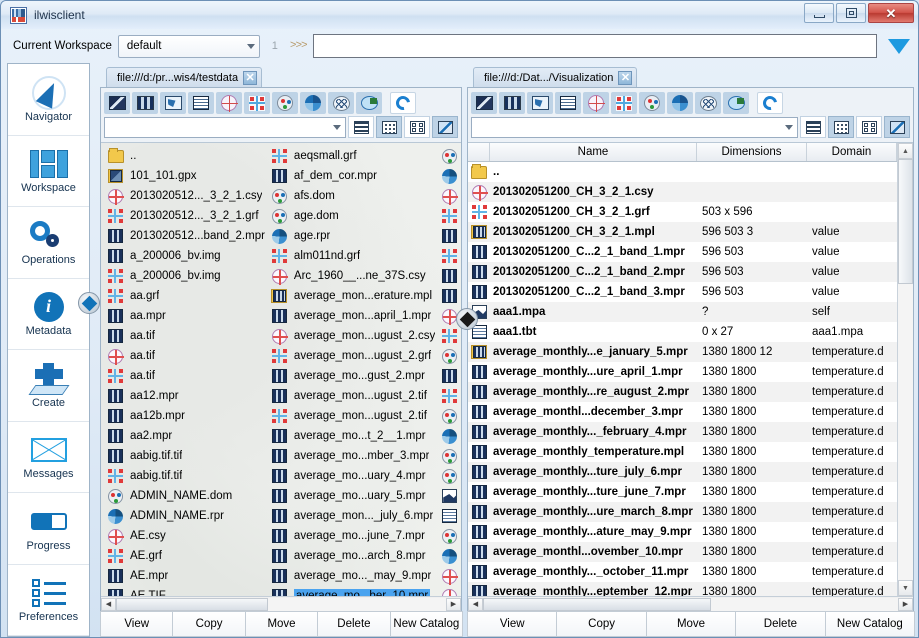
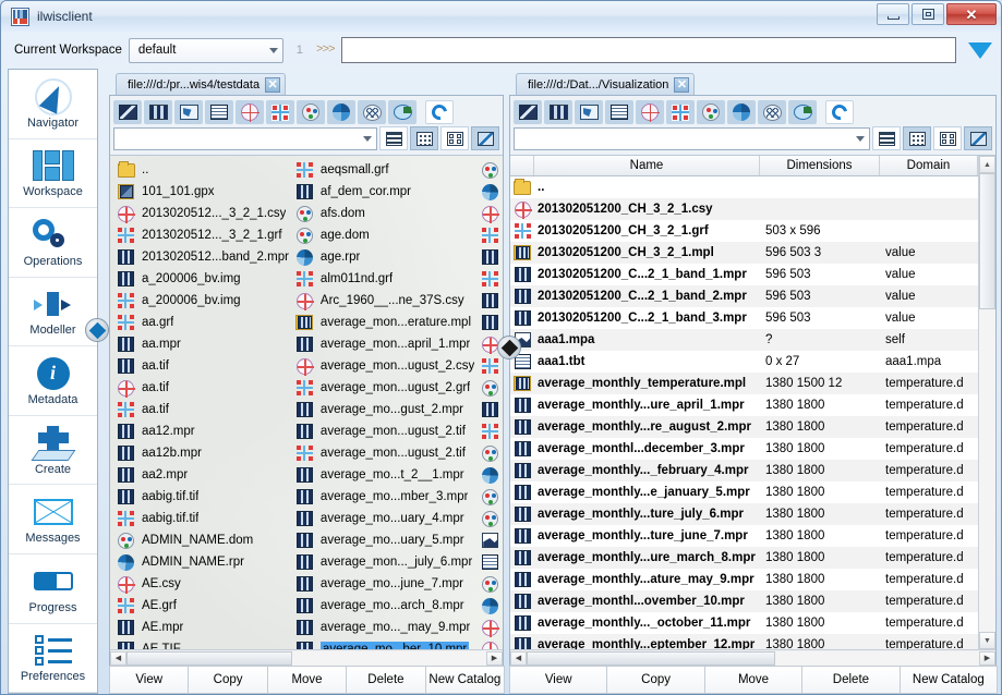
  ilwisclient
  ✕
  Current Workspace
  default
  1
  >>>
  Navigator
  Workspace
  Operations
+ Modeller
  i
  Metadata
  Create
  Messages
  Progress
  Preferences
  file:///d:/pr...wis4/testdata
  ✕
  ..
  101_101.gpx
  2013020512..._3_2_1.csy
  2013020512..._3_2_1.grf
  2013020512...band_2.mpr
  a_200006_bv.img
  a_200006_bv.img
  aa.grf
  aa.mpr
  aa.tif
  aa.tif
  aa.tif
  aa12.mpr
  aa12b.mpr
  aa2.mpr
  aabig.tif.tif
  aabig.tif.tif
  ADMIN_NAME.dom
  ADMIN_NAME.rpr
  AE.csy
  AE.grf
  AE.mpr
  aeqsmall.grf
  af_dem_cor.mpr
  afs.dom
  age.dom
  age.rpr
  alm011nd.grf
  Arc_1960__...ne_37S.csy
  average_mon...erature.mpl
  average_mon...april_1.mpr
  average_mon...ugust_2.csy
  average_mon...ugust_2.grf
  average_mo...gust_2.mpr
  average_mon...ugust_2.tif
  average_mon...ugust_2.tif
  average_mo...t_2__1.mpr
  average_mo...mber_3.mpr
  average_mo...uary_4.mpr
  average_mo...uary_5.mpr
  average_mon..._july_6.mpr
  average_mo...june_7.mpr
  average_mo...arch_8.mpr
  average_mo..._may_9.mpr
  View
  Copy
  Move
  Delete
  New Catalog
  file:///d:/Dat.../Visualization
  ✕
  Name
  Dimensions
  Domain
  ..
  201302051200_CH_3_2_1.csy
  201302051200_CH_3_2_1.grf
  503 x 596
  201302051200_CH_3_2_1.mpl
  596 503 3
  value
  201302051200_C...2_1_band_1.mpr
  596 503
  value
  201302051200_C...2_1_band_2.mpr
  596 503
  value
  201302051200_C...2_1_band_3.mpr
  596 503
  value
  aaa1.mpa
  ?
  self
  aaa1.tbt
  0 x 27
  aaa1.mpa
- average_monthly...e_january_5.mpr
+ average_monthly_temperature.mpl
- 1380 1800 12
+ 1380 1500 12
  temperature.d
  average_monthly...ure_april_1.mpr
  1380 1800
  temperature.d
  average_monthly...re_august_2.mpr
  1380 1800
  temperature.d
  average_monthl...december_3.mpr
  1380 1800
  temperature.d
  average_monthly..._february_4.mpr
  1380 1800
  temperature.d
- average_monthly_temperature.mpl
+ average_monthly...e_january_5.mpr
  1380 1800
  temperature.d
  average_monthly...ture_july_6.mpr
  1380 1800
  temperature.d
  average_monthly...ture_june_7.mpr
  1380 1800
  temperature.d
  average_monthly...ure_march_8.mpr
  1380 1800
  temperature.d
  average_monthly...ature_may_9.mpr
  1380 1800
  temperature.d
  average_monthl...ovember_10.mpr
  1380 1800
  temperature.d
  average_monthly..._october_11.mpr
  1380 1800
  temperature.d
  average_monthly...eptember_12.mpr
  1380 1800
  temperature.d
  View
  Copy
  Move
  Delete
  New Catalog
